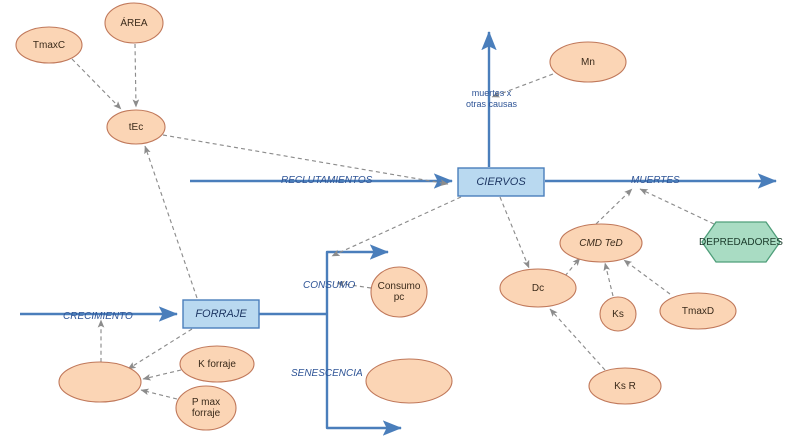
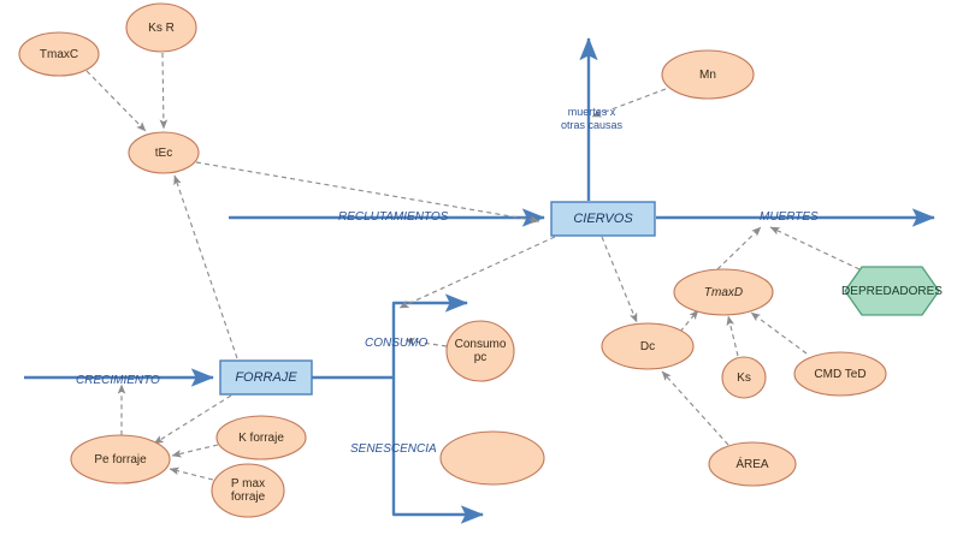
  TmaxC
- ÁREA
+ Ks R
  tEc
  Mn
- CMD TeD
+ TmaxD
  Dc
  Ks
- TmaxD
+ CMD TeD
- Ks R
+ ÁREA
  Consumo
  pc
+ Pe forraje
  K forraje
  P max
  forraje
  CIERVOS
  FORRAJE
  DEPREDADORES
  RECLUTAMIENTOS
  MUERTES
  muertes x
  otras causas
  CRECIMIENTO
  CONSUMO
  SENESCENCIA
